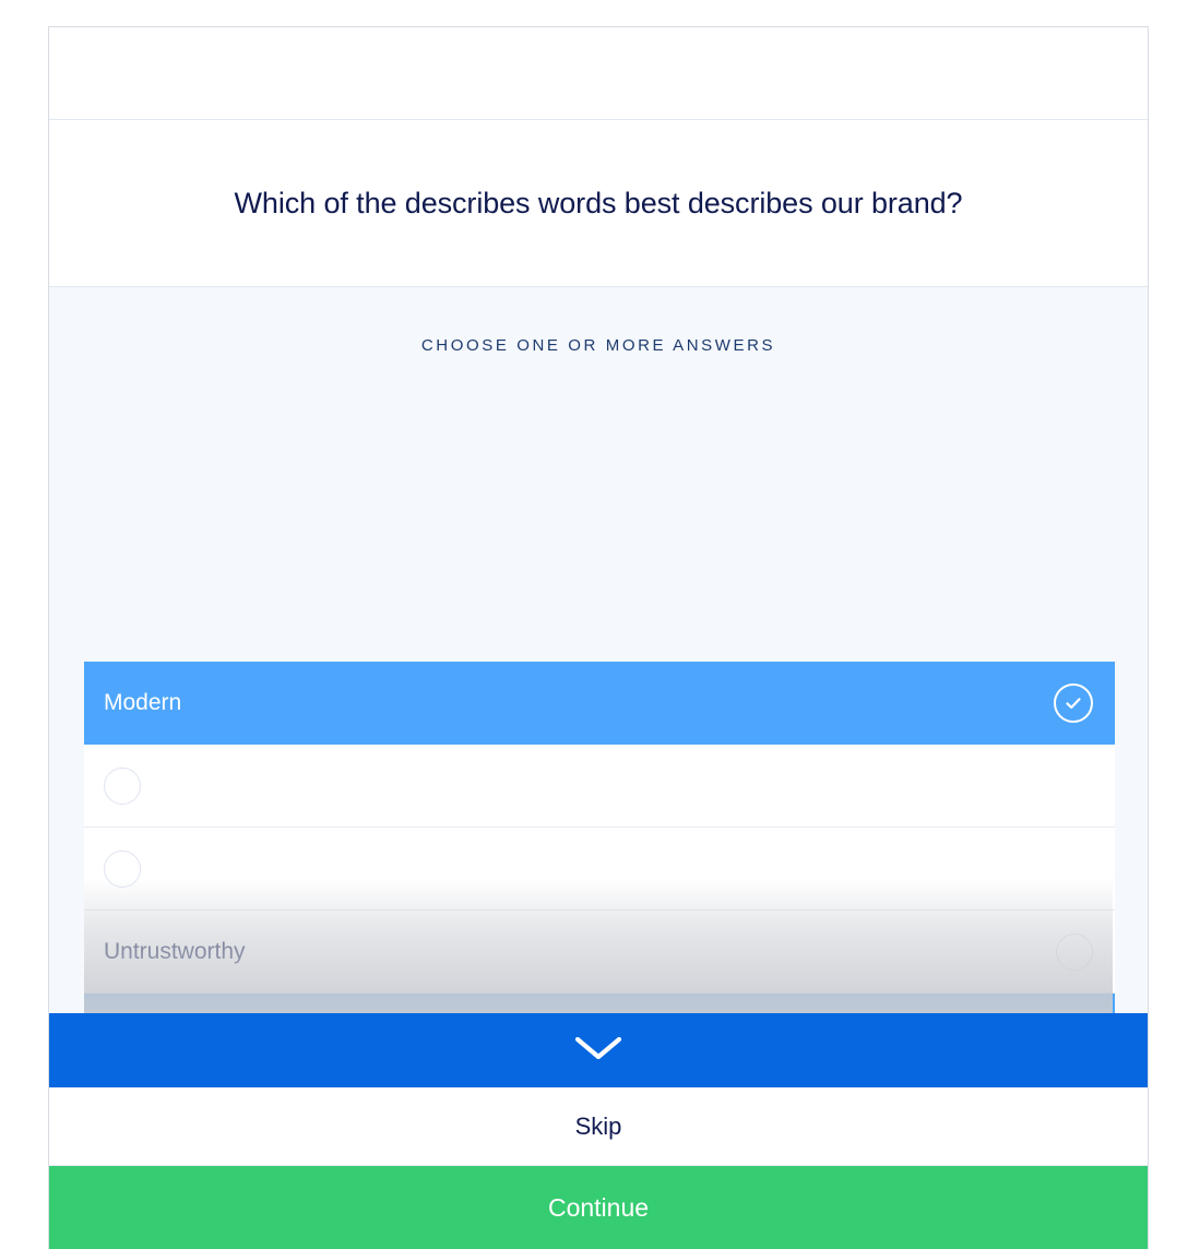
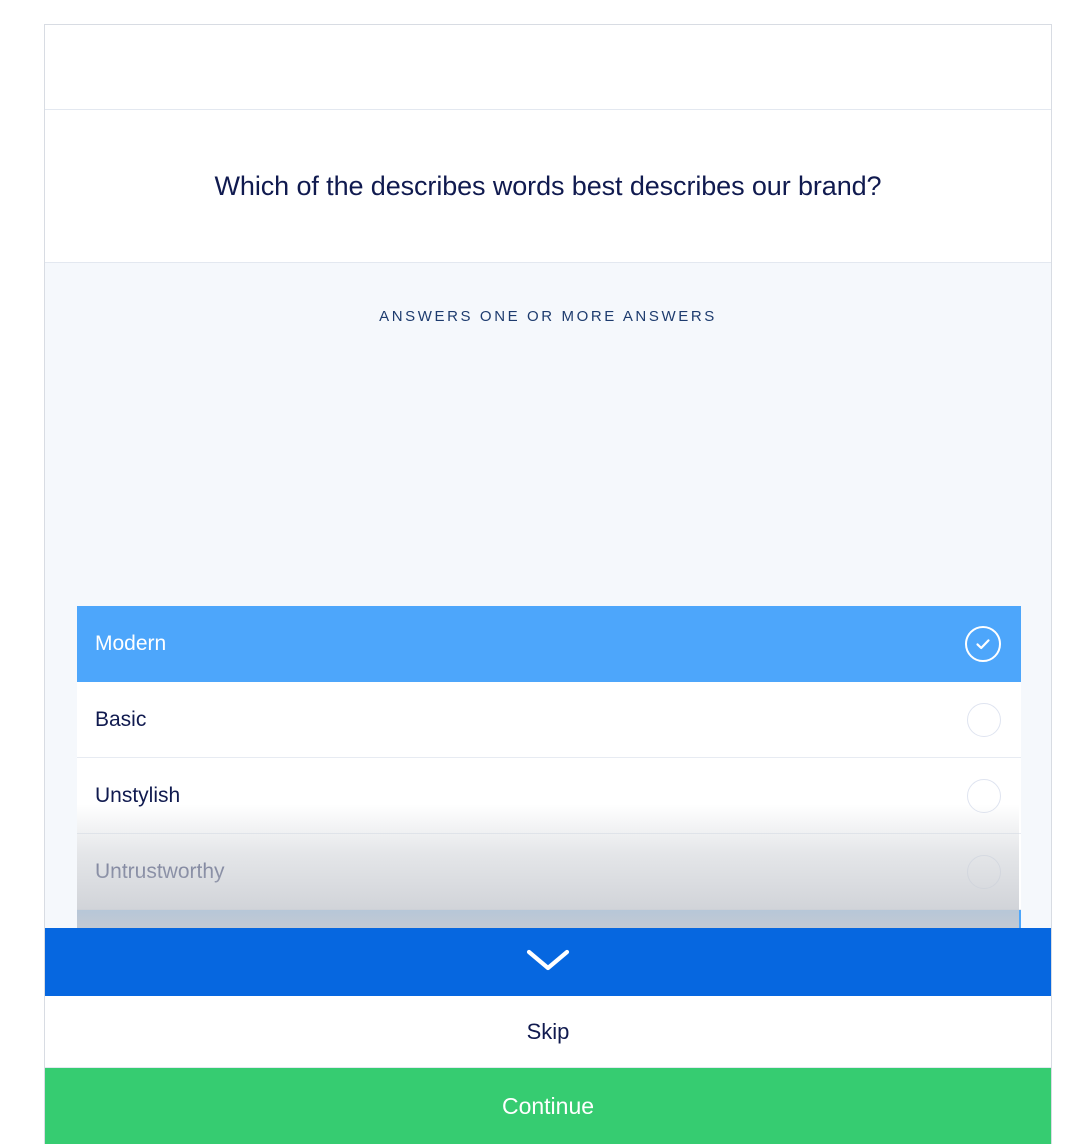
  Which of the describes words best describes our brand?
- CHOOSE ONE OR MORE ANSWERS
+ ANSWERS ONE OR MORE ANSWERS
  Modern
+ Basic
+ Unstylish
  Skip
  Continue
